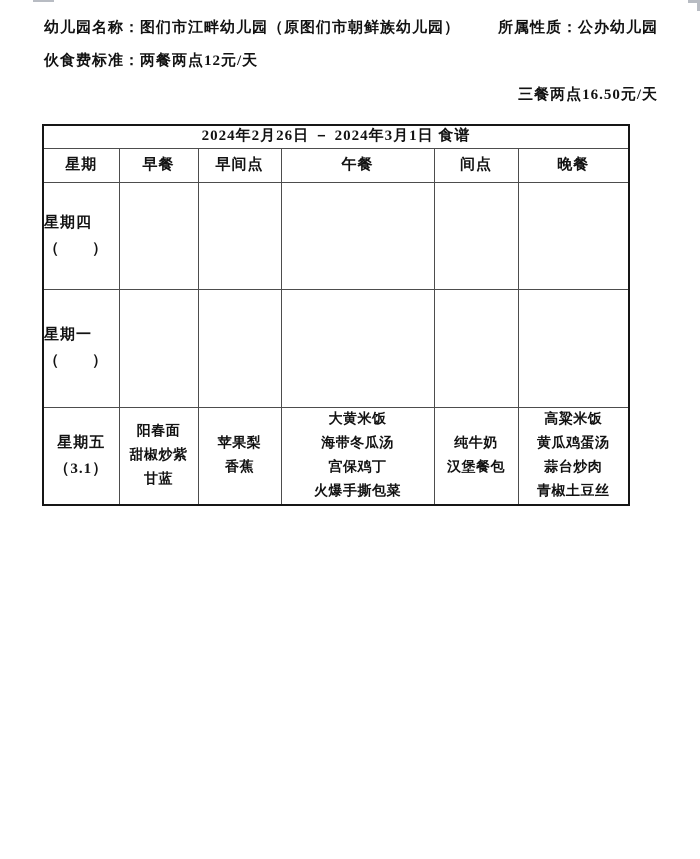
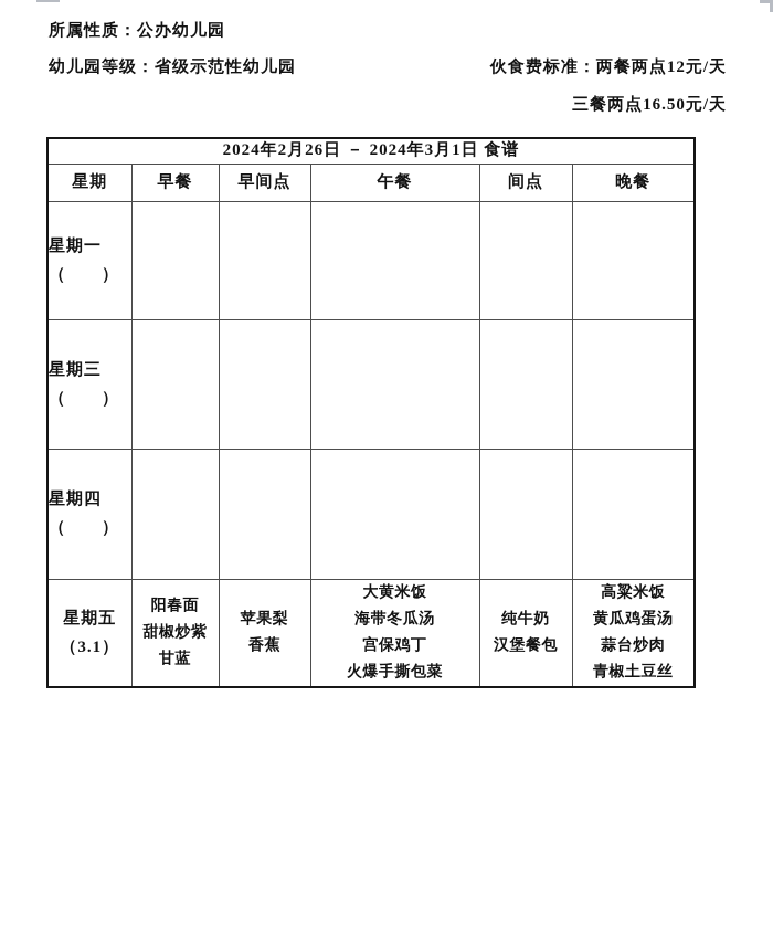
- 幼儿园名称：图们市江畔幼儿园（原图们市朝鲜族幼儿园）
  所属性质：公办幼儿园
+ 幼儿园等级：省级示范性幼儿园
  伙食费标准：两餐两点12元/天
  三餐两点16.50元/天
  2024年2月26日 － 2024年3月1日 食谱
  星期	早餐	早间点	午餐	间点	晚餐
- 星期四 （ ）
+ 星期一 （ ）
+ 星期三 （ ）
- 星期一 （ ）
+ 星期四 （ ）
  星期五 （3.1）	阳春面 甜椒炒紫 甘蓝	苹果梨 香蕉	大黄米饭 海带冬瓜汤 宫保鸡丁 火爆手撕包菜	纯牛奶 汉堡餐包	高粱米饭 黄瓜鸡蛋汤 蒜台炒肉 青椒土豆丝
